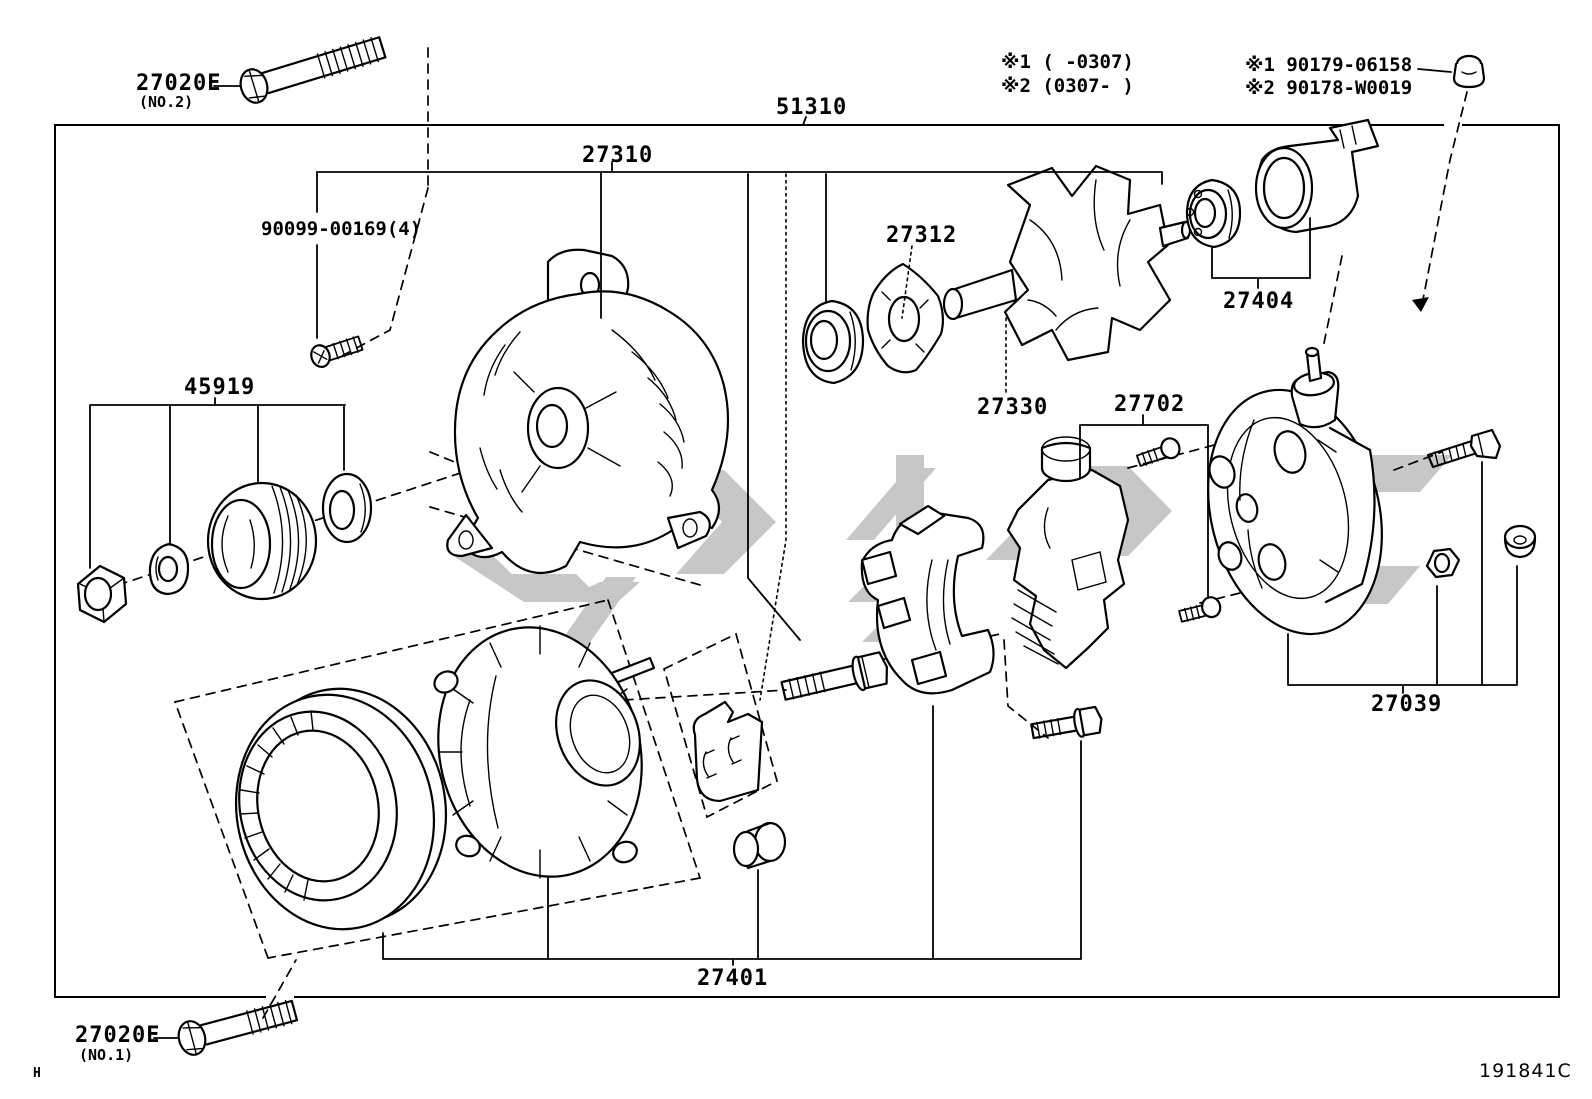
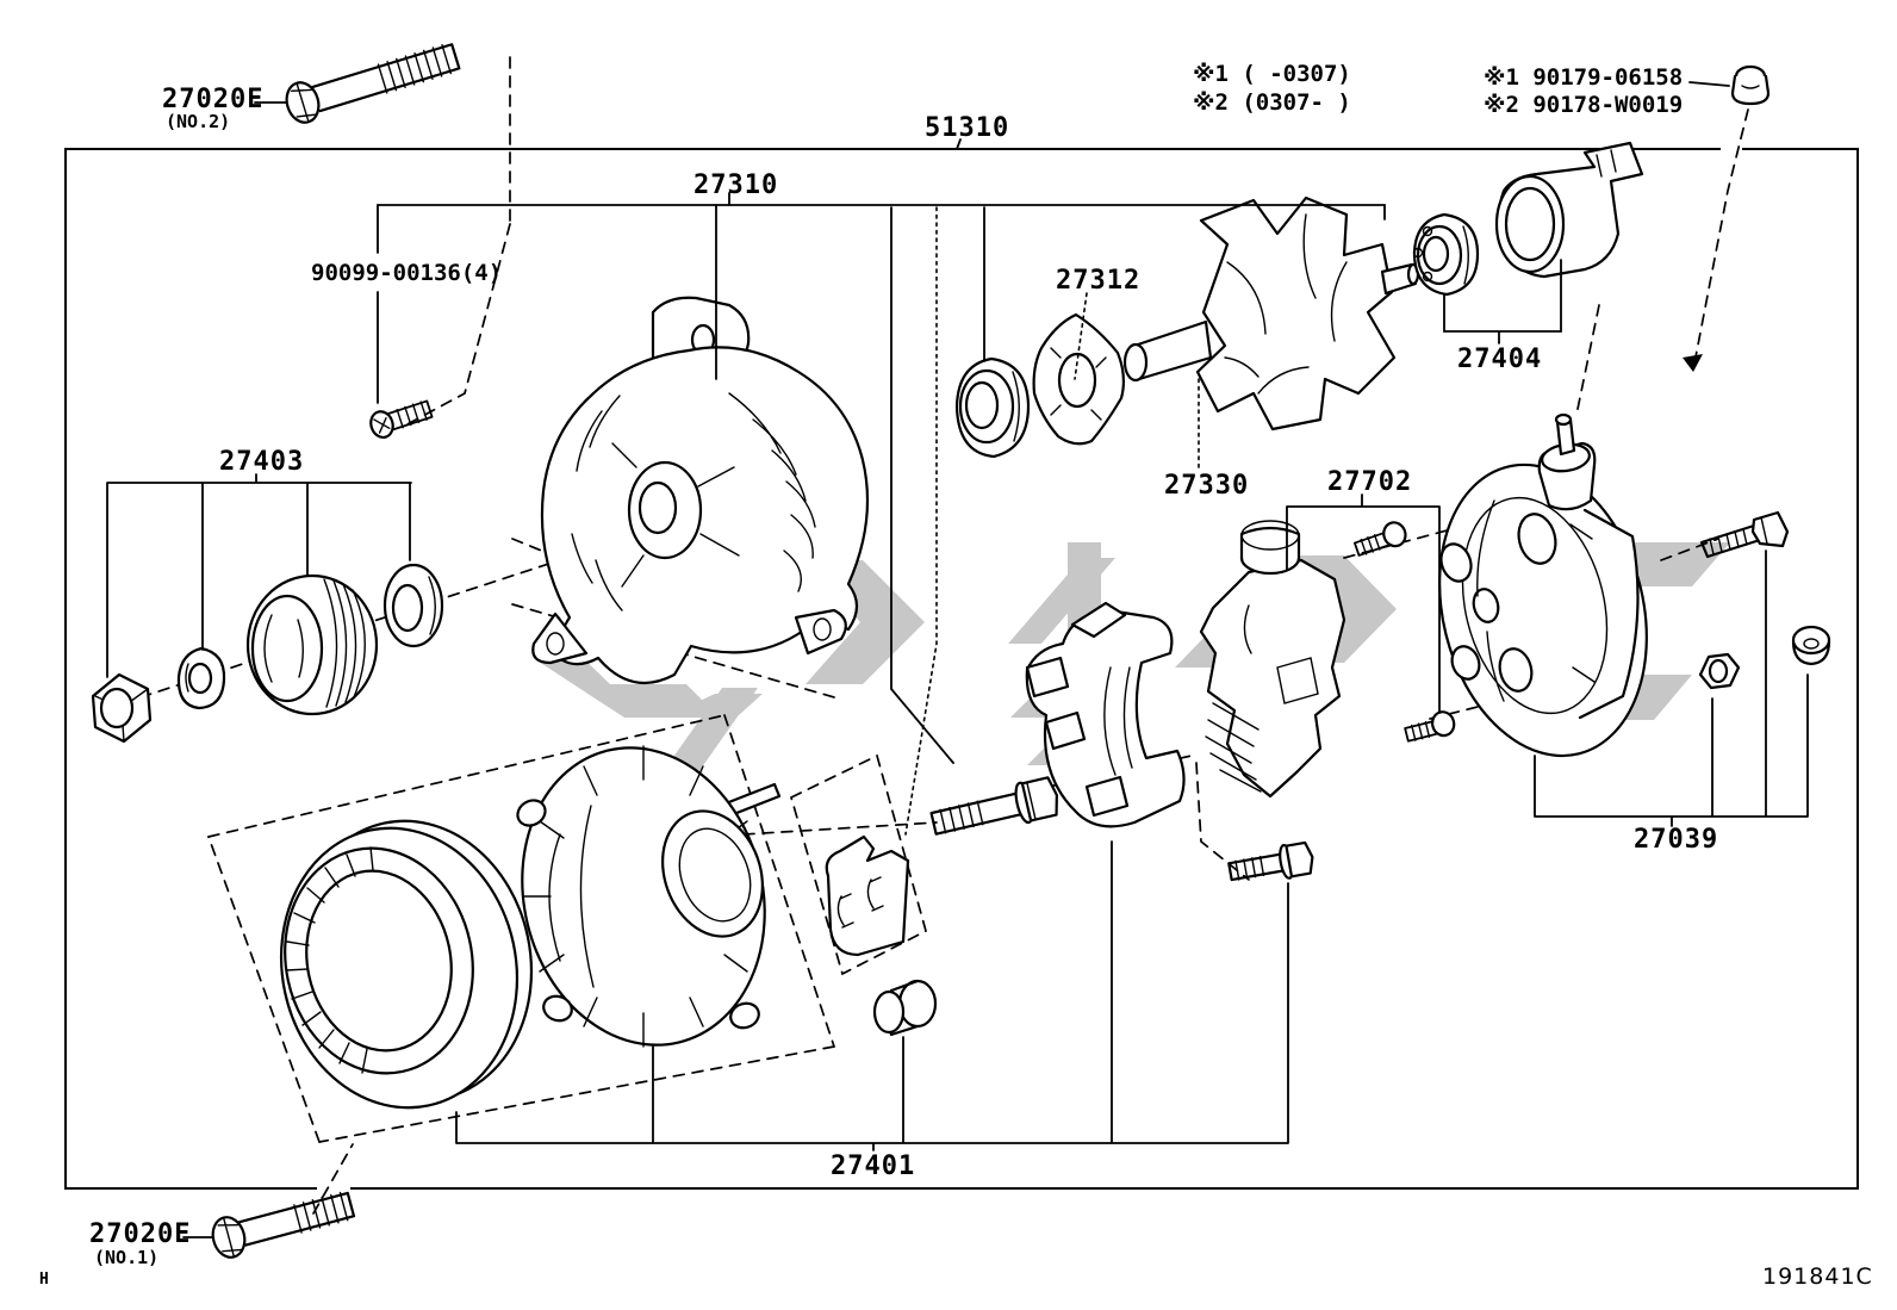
  27020E
  (NO.2)
  51310
  27310
- 90099-00169(4)
+ 90099-00136(4)
- 45919
+ 27403
  27312
  27330
  27404
  27702
  27039
  27401
  27020E
  (NO.1)
  ※1 ( -0307)
  ※2 (0307- )
  ※1 90179-06158
  ※2 90178-W0019
  H
  191841C
